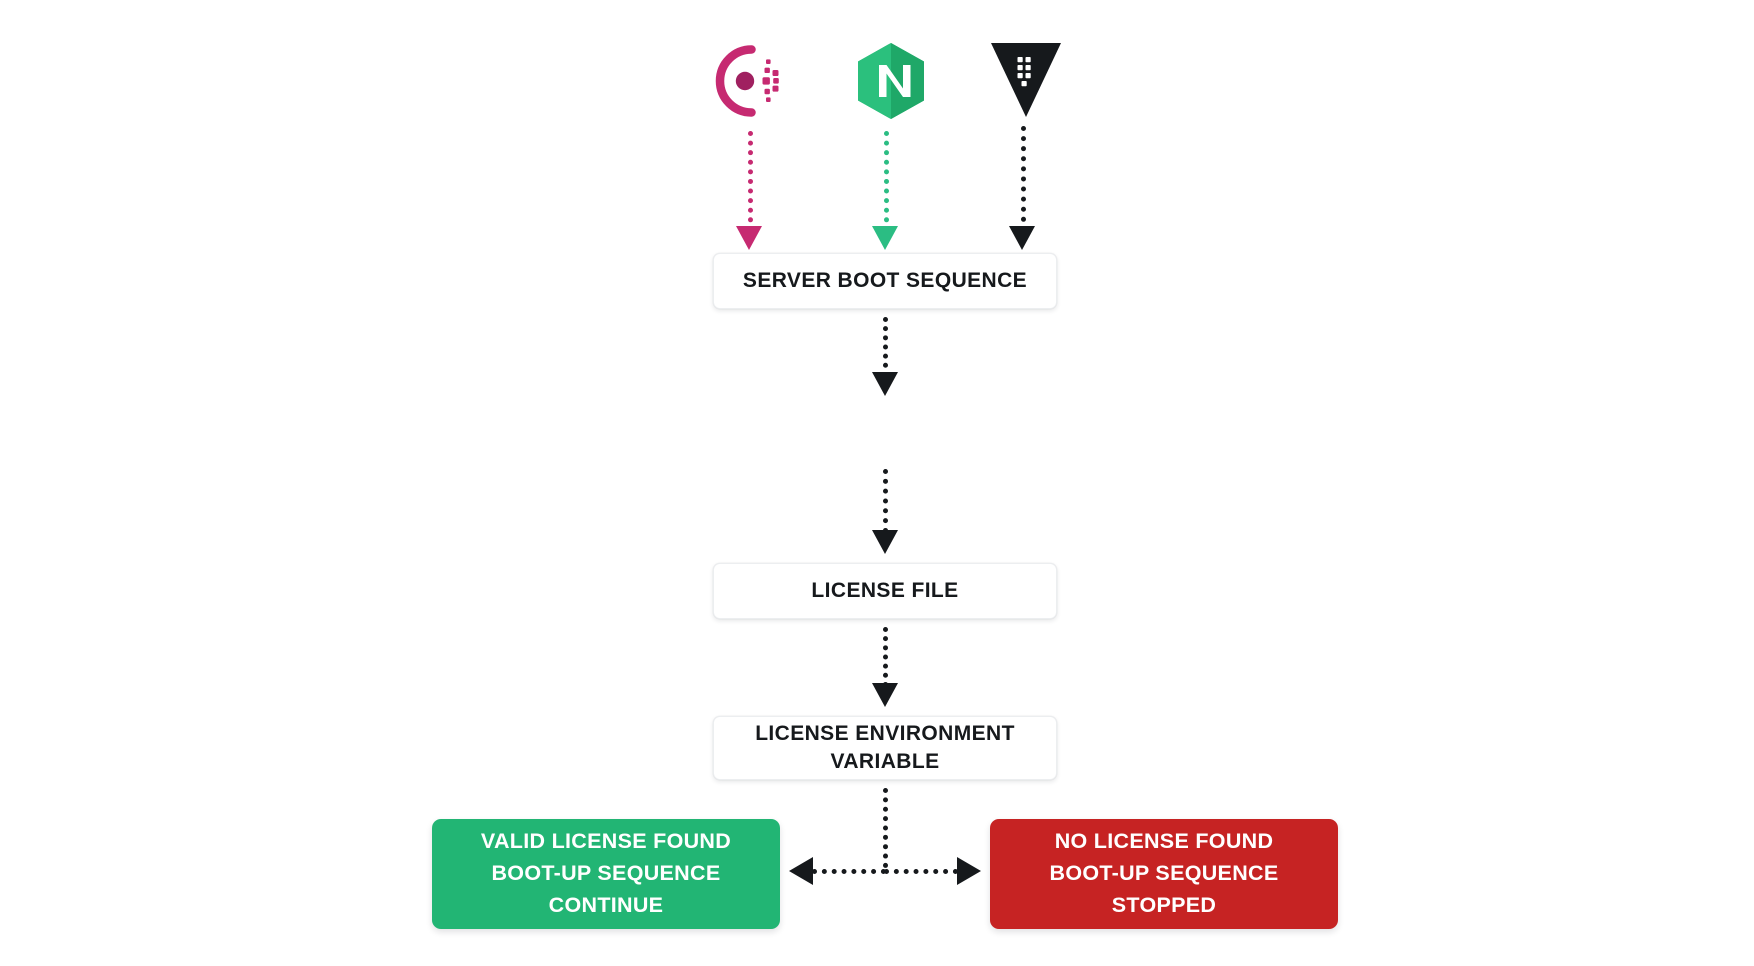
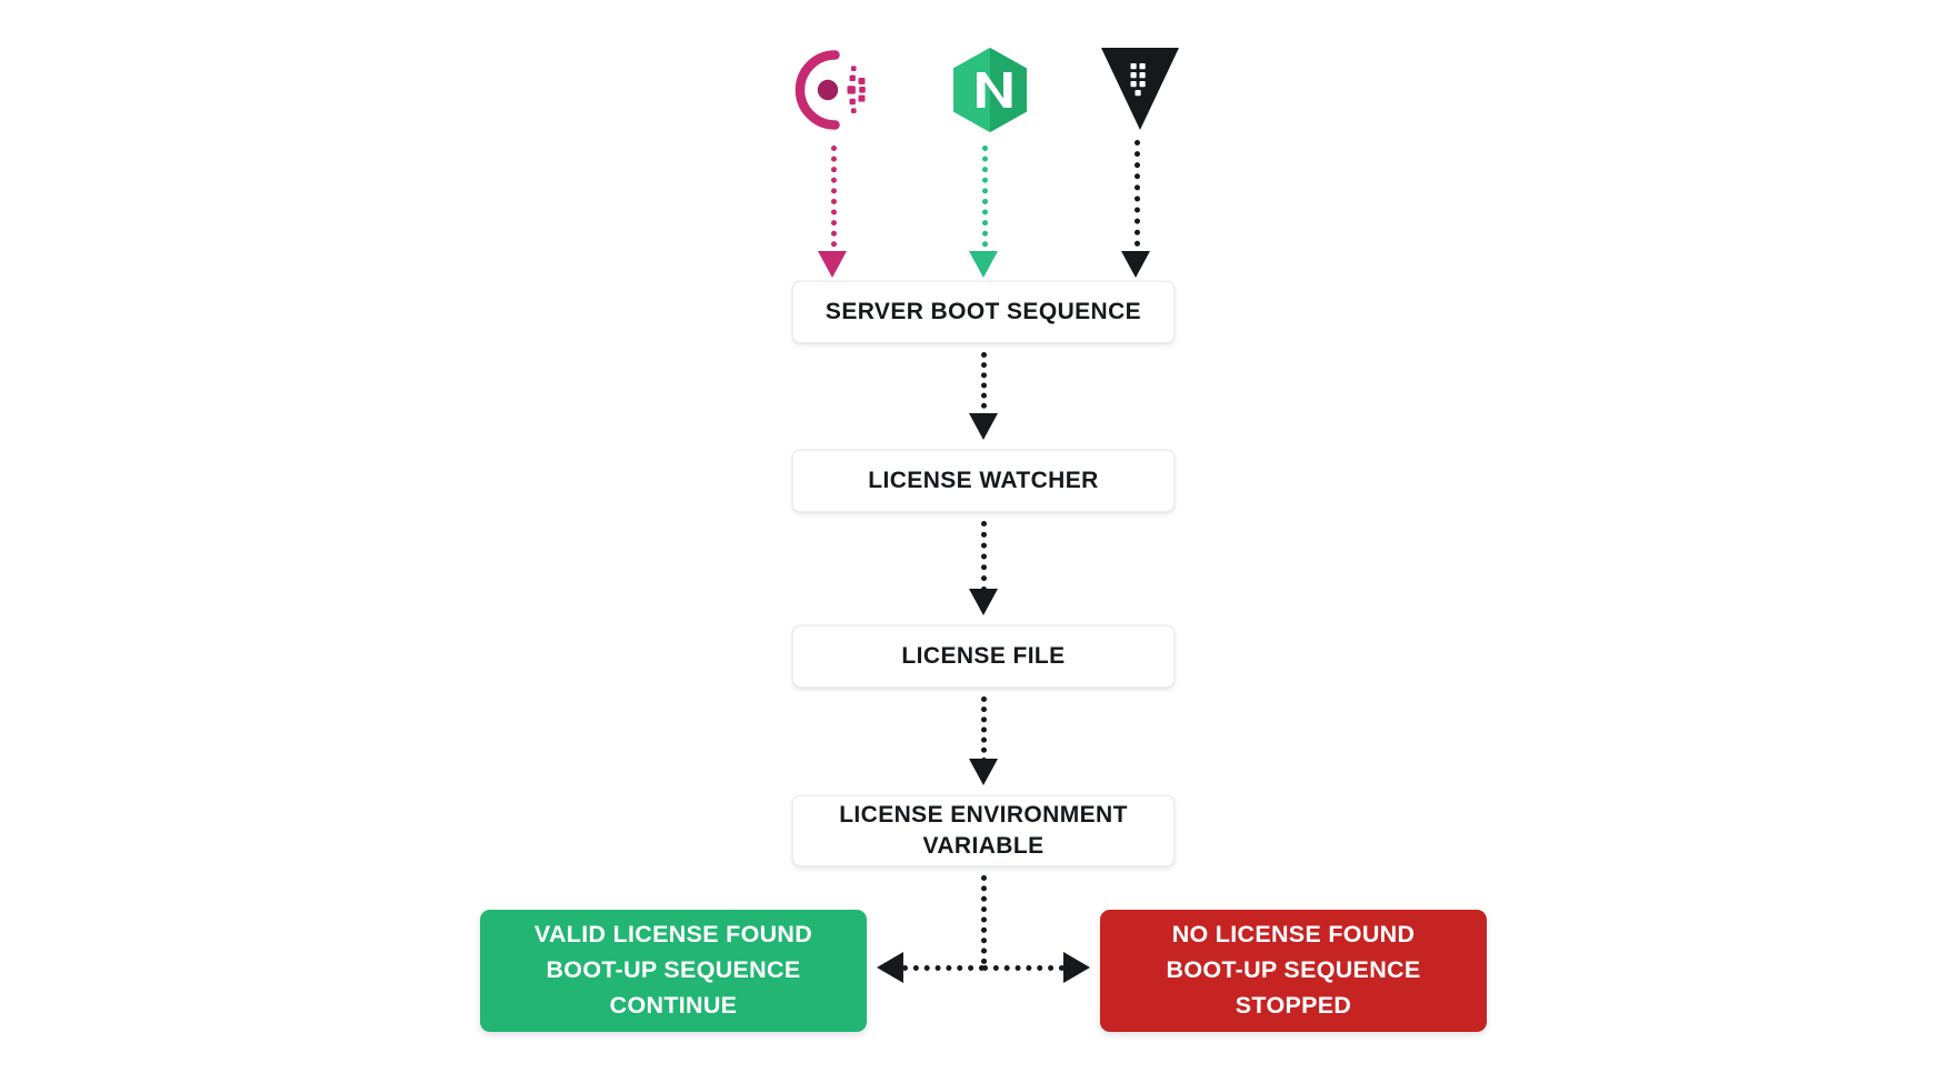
  SERVER BOOT SEQUENCE
+ LICENSE WATCHER
  LICENSE FILE
  LICENSE ENVIRONMENT
  VARIABLE
  VALID LICENSE FOUND
  BOOT-UP SEQUENCE
  CONTINUE
  NO LICENSE FOUND
  BOOT-UP SEQUENCE
  STOPPED
